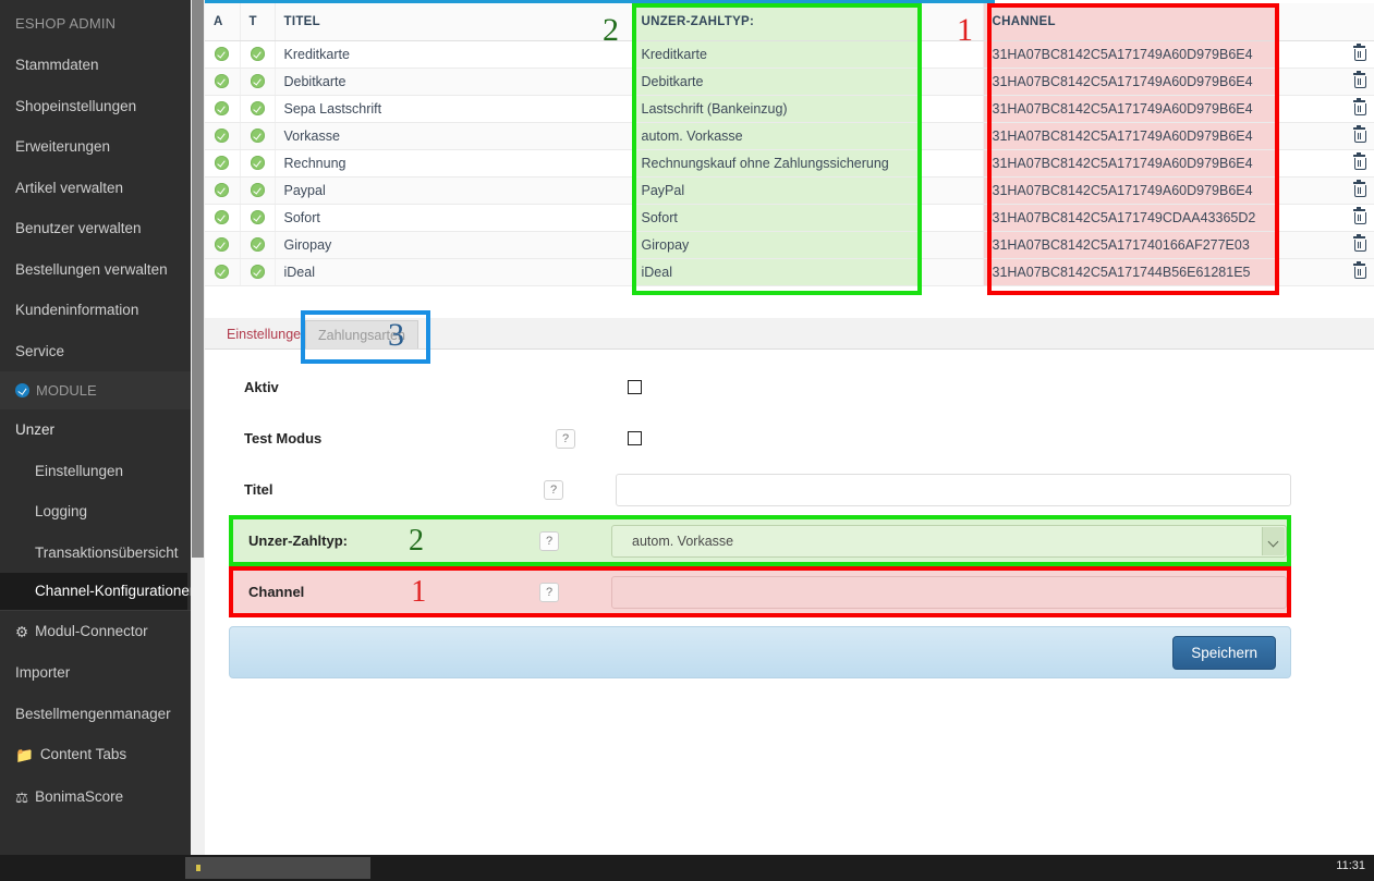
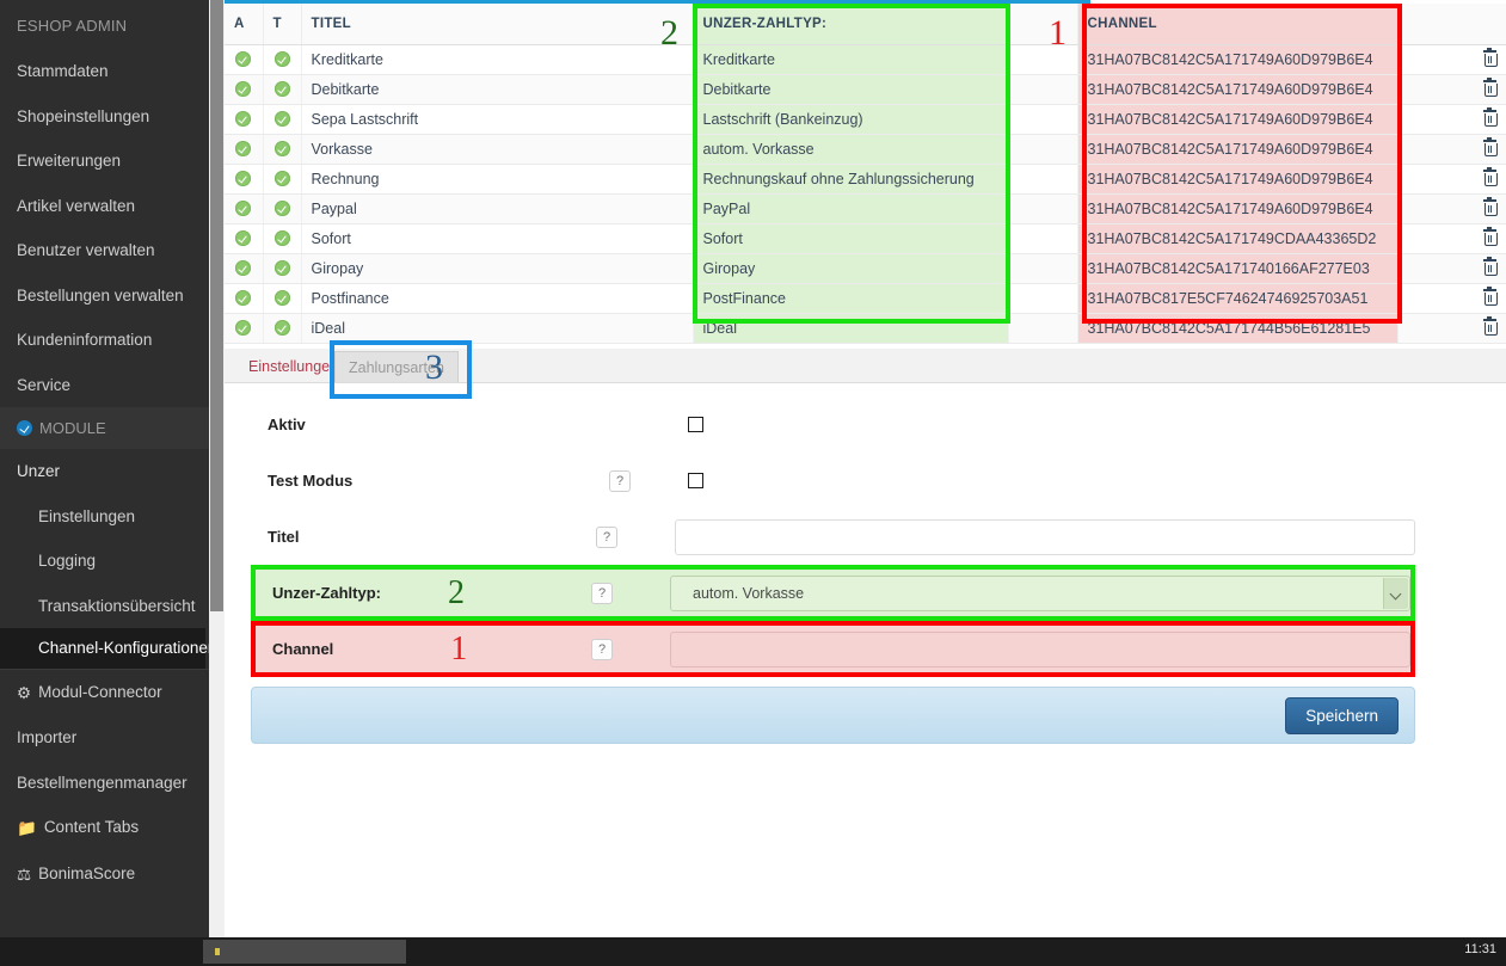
  ESHOP ADMIN
  Stammdaten
  Shopeinstellungen
  Erweiterungen
  Artikel verwalten
  Benutzer verwalten
  Bestellungen verwalten
  Kundeninformation
  Service
  MODULE
  Unzer
  Einstellungen
  Logging
  Transaktionsübersicht
  Channel-Konfiguratione
  ⚙ Modul-Connector
  Importer
  Bestellmengenmanager
  📁 Content Tabs
  ⚖ BonimaScore
  A	T	TITEL	UNZER-ZAHLTYP:		CHANNEL
  		Kreditkarte	Kreditkarte		31HA07BC8142C5A171749A60D979B6E4
  		Debitkarte	Debitkarte		31HA07BC8142C5A171749A60D979B6E4
  		Sepa Lastschrift	Lastschrift (Bankeinzug)		31HA07BC8142C5A171749A60D979B6E4
  		Vorkasse	autom. Vorkasse		31HA07BC8142C5A171749A60D979B6E4
  		Rechnung	Rechnungskauf ohne Zahlungssicherung		31HA07BC8142C5A171749A60D979B6E4
  		Paypal	PayPal		31HA07BC8142C5A171749A60D979B6E4
  		Sofort	Sofort		31HA07BC8142C5A171749CDAA43365D2
  		Giropay	Giropay		31HA07BC8142C5A171740166AF277E03
+ 		Postfinance	PostFinance		31HA07BC817E5CF74624746925703A51
  		iDeal	iDeal		31HA07BC8142C5A171744B56E61281E5
  2
  1
  Einstellunge
  Zahlungsarten
  3
  Aktiv
  Test Modus
  ?
  Titel
  ?
  Unzer-Zahltyp:
  2
  ?
  autom. Vorkasse
  Channel
  1
  ?
  Speichern
  11:31
